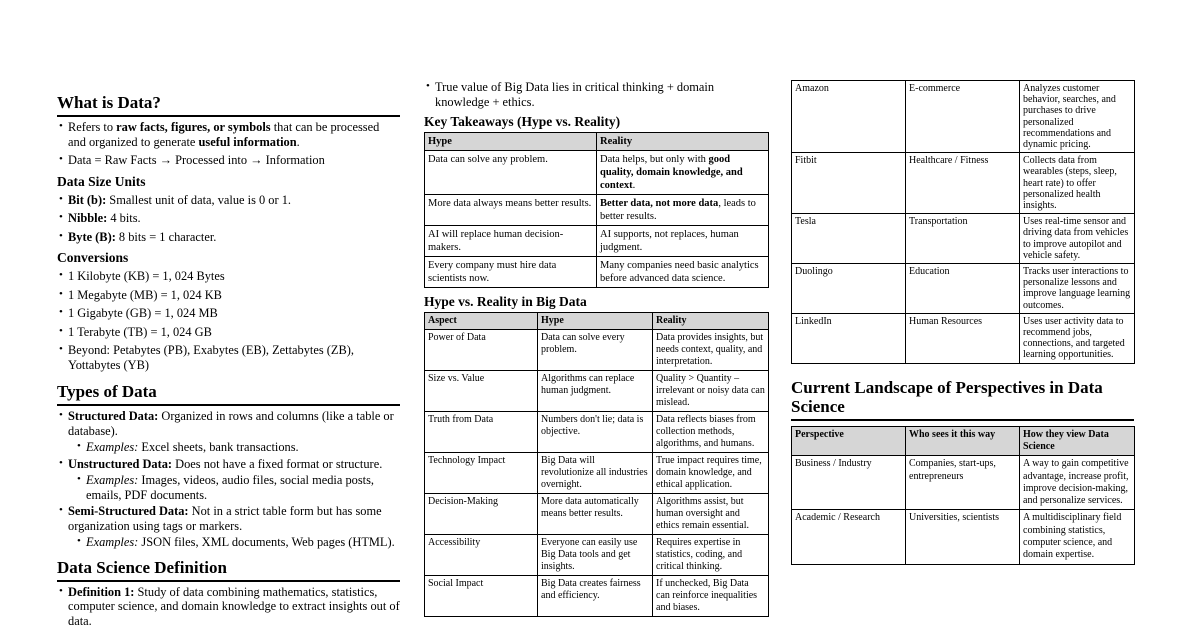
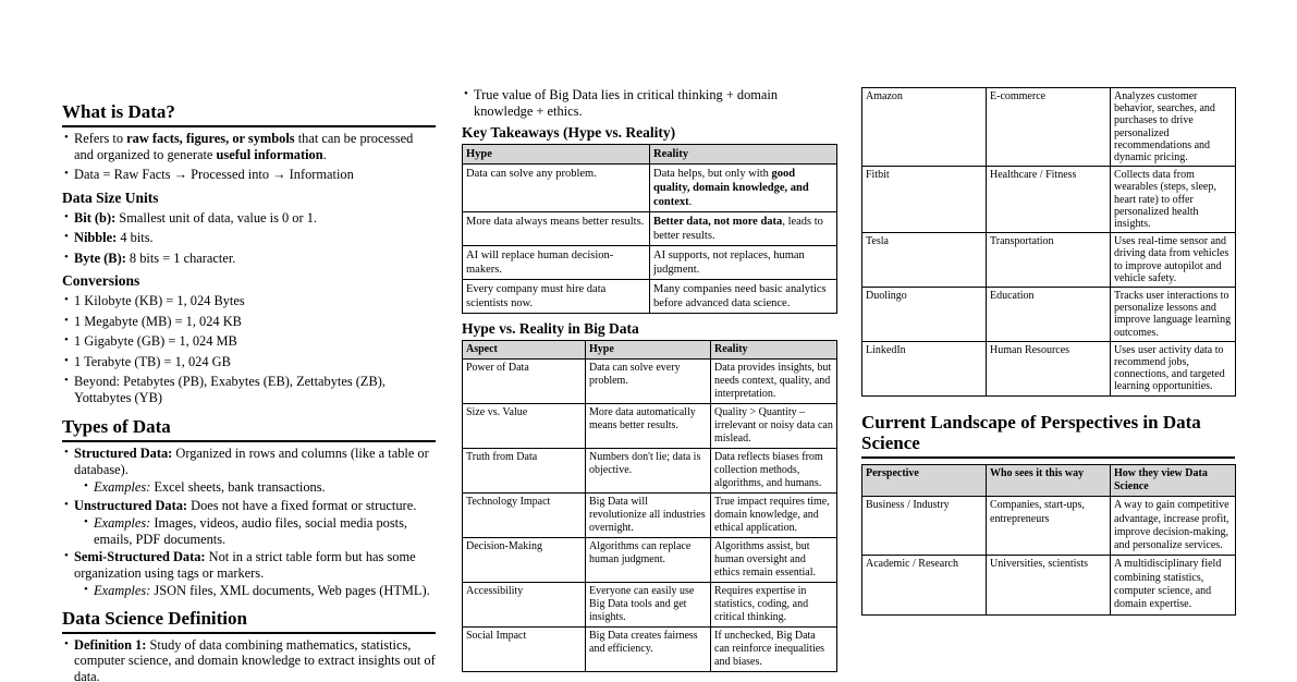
  What is Data?
  Refers to raw facts, figures, or symbols that can be processed and organized to generate useful information.
  Data = Raw Facts → Processed into → Information
  Data Size Units
  Bit (b): Smallest unit of data, value is 0 or 1.
  Nibble: 4 bits.
  Byte (B): 8 bits = 1 character.
  Conversions
  1 Kilobyte (KB) = 1, 024 Bytes
  1 Megabyte (MB) = 1, 024 KB
  1 Gigabyte (GB) = 1, 024 MB
  1 Terabyte (TB) = 1, 024 GB
  Beyond: Petabytes (PB), Exabytes (EB), Zettabytes (ZB), Yottabytes (YB)
  Types of Data
  Structured Data: Organized in rows and columns (like a table or database).
  Examples: Excel sheets, bank transactions.
  Unstructured Data: Does not have a fixed format or structure.
  Examples: Images, videos, audio files, social media posts, emails, PDF documents.
  Semi-Structured Data: Not in a strict table form but has some organization using tags or markers.
  Examples: JSON files, XML documents, Web pages (HTML).
  Data Science Definition
  Definition 1: Study of data combining mathematics, statistics, computer science, and domain knowledge to extract insights out of data.
  True value of Big Data lies in critical thinking + domain knowledge + ethics.
  Key Takeaways (Hype vs. Reality)
  Hype	Reality
  Data can solve any problem.	Data helps, but only with good quality, domain knowledge, and context.
  More data always means better results.	Better data, not more data, leads to better results.
  AI will replace human decision-makers.	AI supports, not replaces, human judgment.
  Every company must hire data scientists now.	Many companies need basic analytics before advanced data science.
  Hype vs. Reality in Big Data
  Aspect	Hype	Reality
  Power of Data	Data can solve every problem.	Data provides insights, but needs context, quality, and interpretation.
- Size vs. Value	Algorithms can replace human judgment.	Quality > Quantity – irrelevant or noisy data can mislead.
+ Size vs. Value	More data automatically means better results.	Quality > Quantity – irrelevant or noisy data can mislead.
  Truth from Data	Numbers don't lie; data is objective.	Data reflects biases from collection methods, algorithms, and humans.
  Technology Impact	Big Data will revolutionize all industries overnight.	True impact requires time, domain knowledge, and ethical application.
- Decision-Making	More data automatically means better results.	Algorithms assist, but human oversight and ethics remain essential.
+ Decision-Making	Algorithms can replace human judgment.	Algorithms assist, but human oversight and ethics remain essential.
  Accessibility	Everyone can easily use Big Data tools and get insights.	Requires expertise in statistics, coding, and critical thinking.
  Social Impact	Big Data creates fairness and efficiency.	If unchecked, Big Data can reinforce inequalities and biases.
  Amazon	E-commerce	Analyzes customer behavior, searches, and purchases to drive personalized recommendations and dynamic pricing.
  Fitbit	Healthcare / Fitness	Collects data from wearables (steps, sleep, heart rate) to offer personalized health insights.
  Tesla	Transportation	Uses real-time sensor and driving data from vehicles to improve autopilot and vehicle safety.
  Duolingo	Education	Tracks user interactions to personalize lessons and improve language learning outcomes.
  LinkedIn	Human Resources	Uses user activity data to recommend jobs, connections, and targeted learning opportunities.
  Current Landscape of Perspectives in Data Science
  Perspective	Who sees it this way	How they view Data Science
  Business / Industry	Companies, start-ups, entrepreneurs	A way to gain competitive advantage, increase profit, improve decision-making, and personalize services.
  Academic / Research	Universities, scientists	A multidisciplinary field combining statistics, computer science, and domain expertise.
